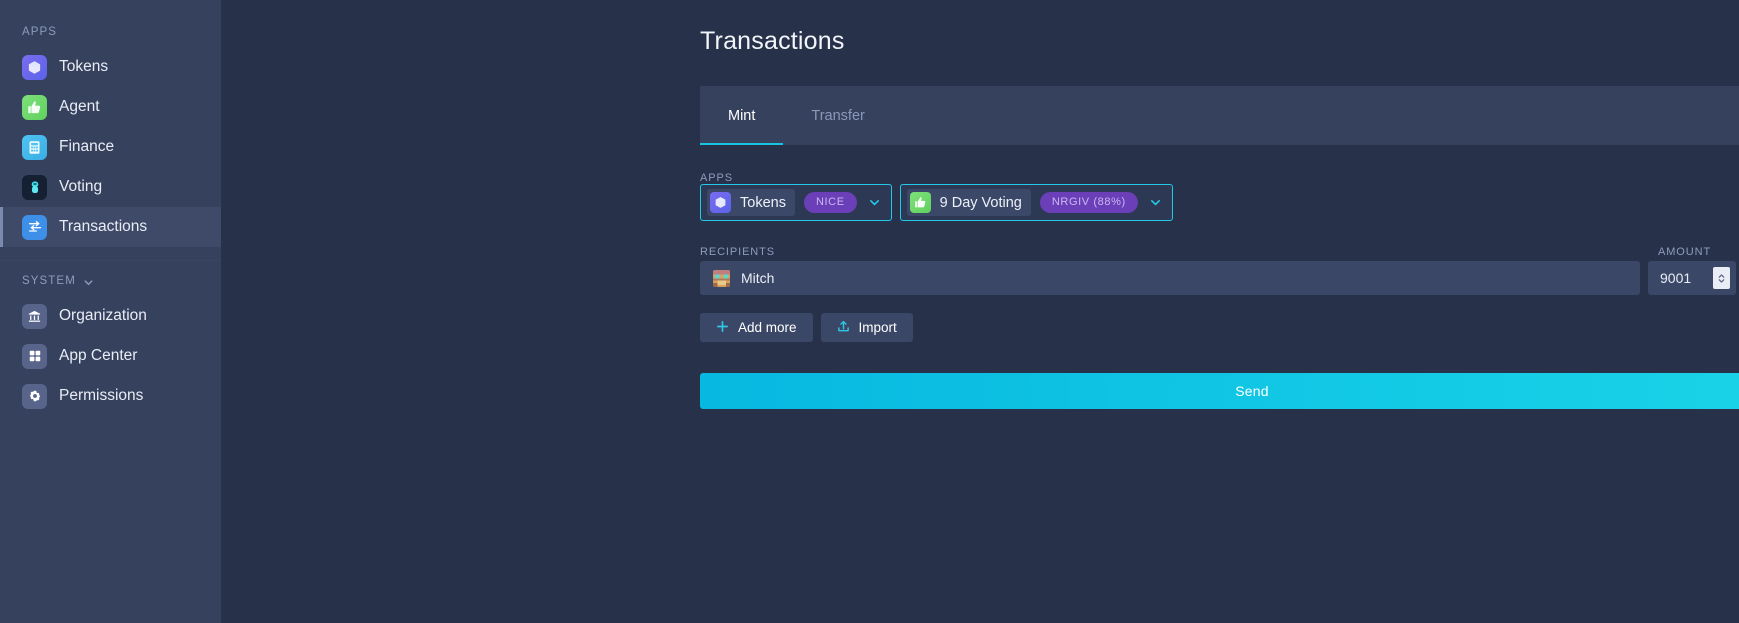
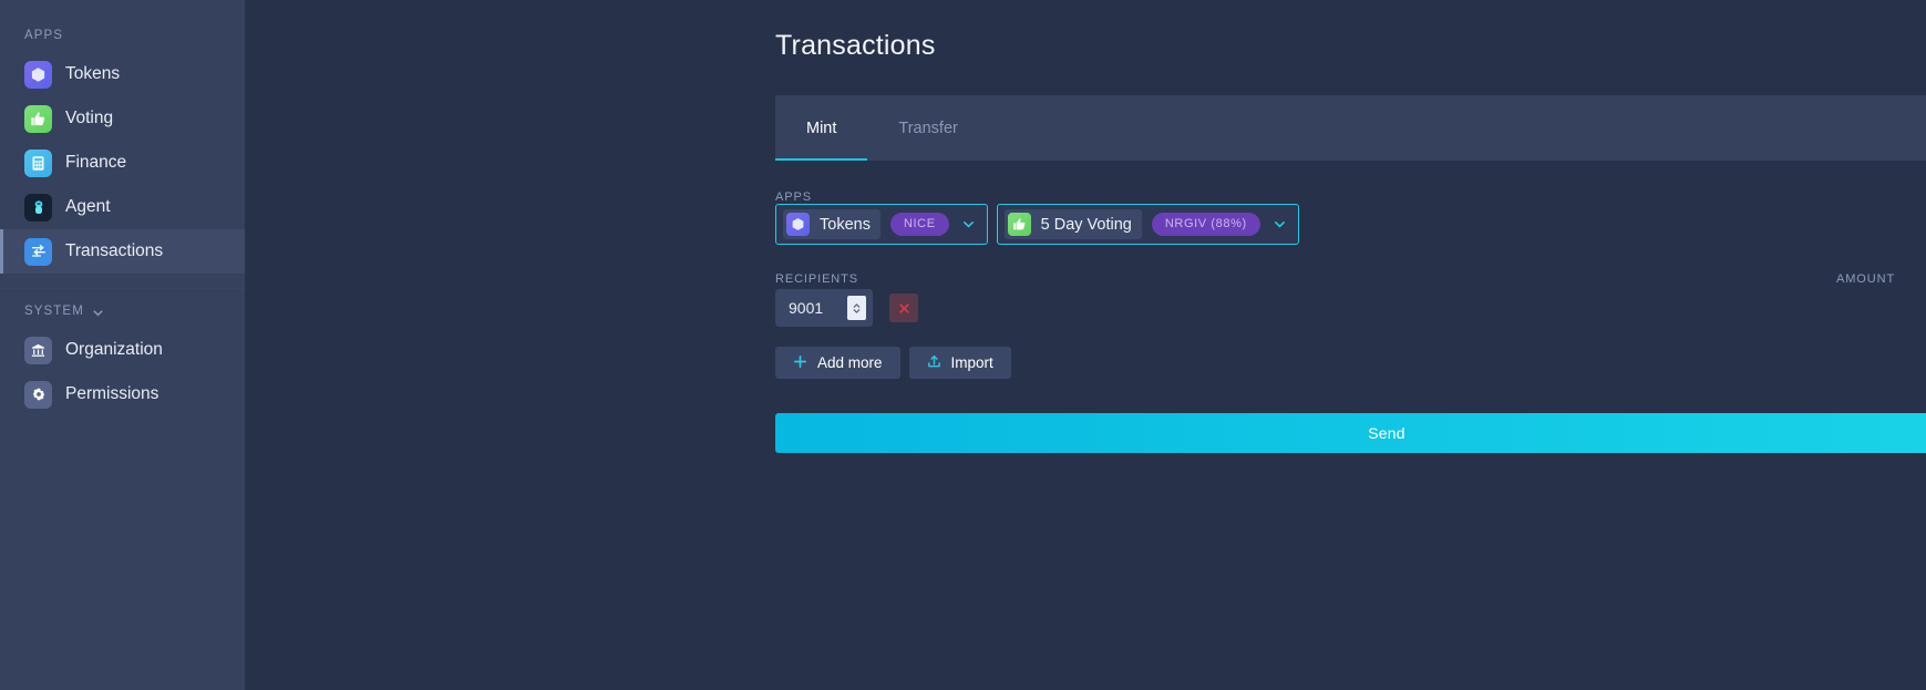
  APPS
  Tokens
- Agent
+ Voting
  Finance
- Voting
+ Agent
  Transactions
  SYSTEM
  Organization
- App Center
  Permissions
  Transactions
  Mint
  Transfer
  APPS
  Tokens
  NICE
- 9 Day Voting
+ 5 Day Voting
  NRGIV (88%)
  RECIPIENTS
  AMOUNT
- Mitch
  9001
  Add more
  Import
  Send
